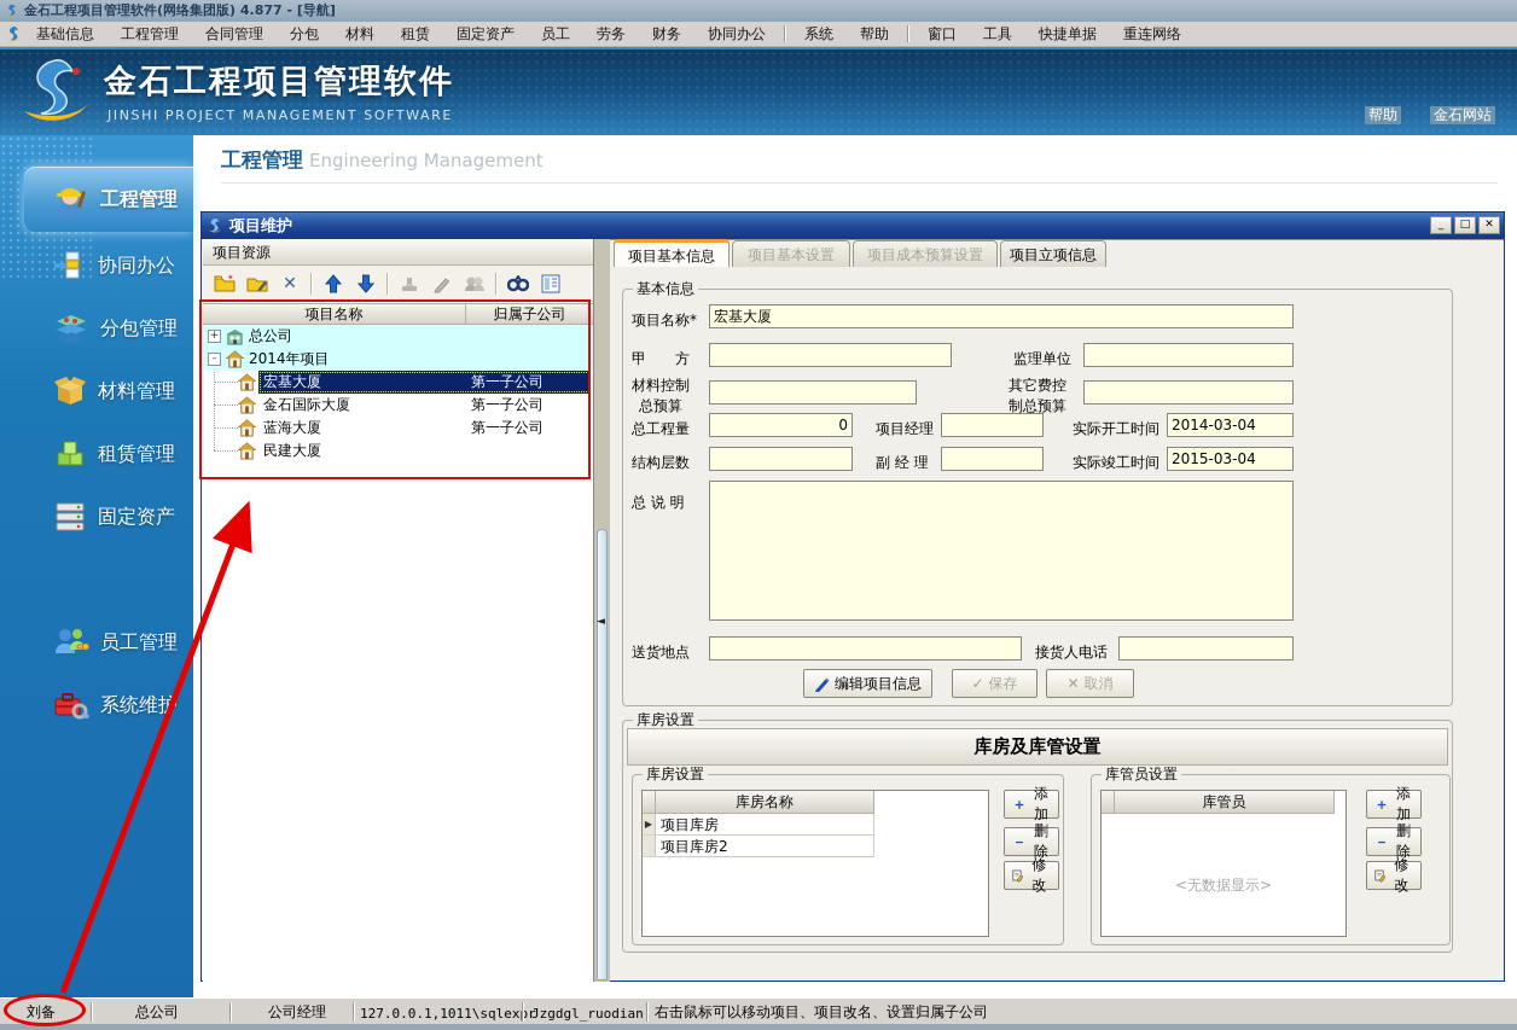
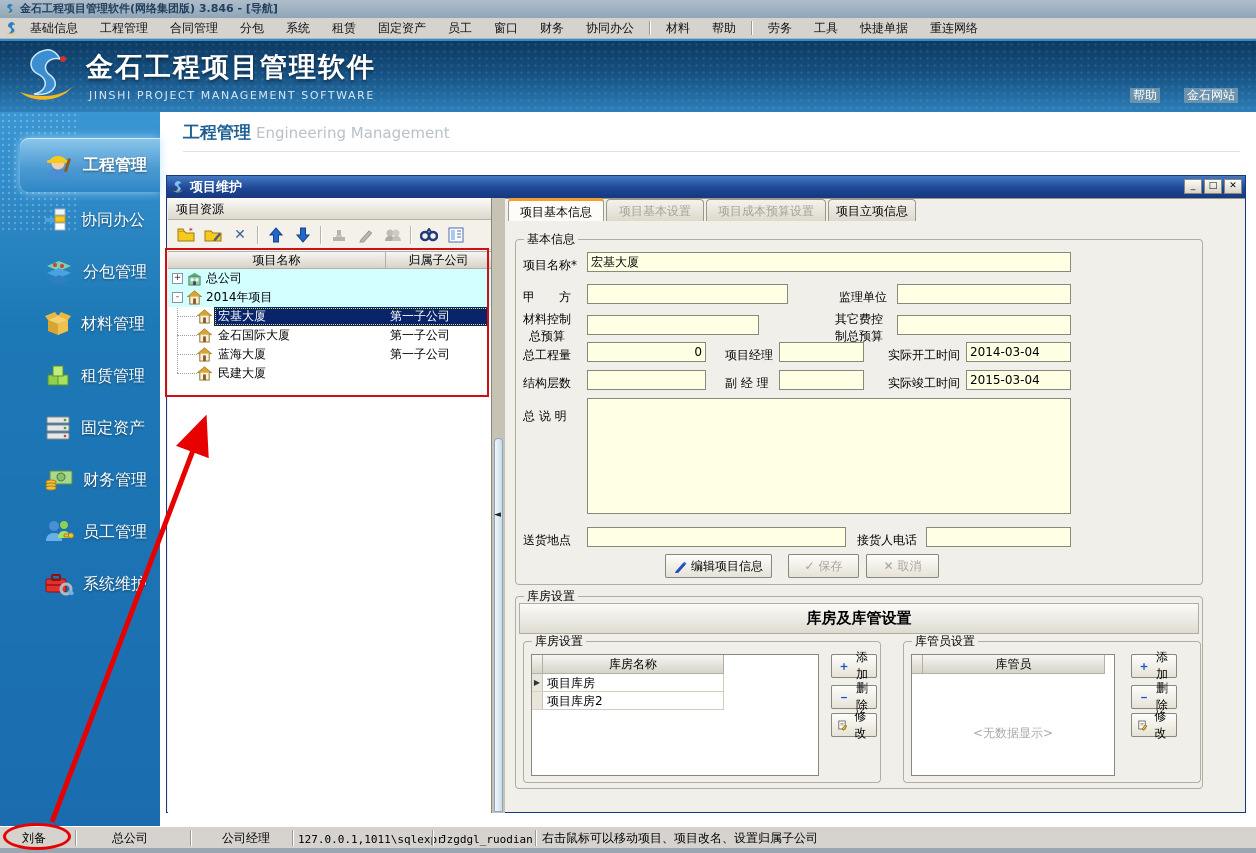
- 金石工程项目管理软件(网络集团版) 4.877 - [导航]
+ 金石工程项目管理软件(网络集团版) 3.846 - [导航]
  基础信息
  工程管理
  合同管理
  分包
- 材料
+ 系统
  租赁
  固定资产
  员工
- 劳务
+ 窗口
  财务
  协同办公
- 系统
+ 材料
  帮助
- 窗口
+ 劳务
  工具
  快捷单据
  重连网络
  金石工程项目管理软件
  JINSHI PROJECT MANAGEMENT SOFTWARE
  帮助
  金石网站
  工程管理
  协同办公
  分包管理
  材料管理
  租赁管理
  固定资产
+ 财务管理
  员工管理
  系统维护
  工程管理
  Engineering Management
  项目维护
  _
  □
  ✕
  项目资源
  *
  ✕
  项目名称
  归属子公司
  +
  总公司
  -
  2014年项目
  宏基大厦
  第一子公司
  金石国际大厦
  第一子公司
  蓝海大厦
  第一子公司
  民建大厦
  ◄
  项目基本信息
  项目基本设置
  项目成本预算设置
  项目立项信息
  基本信息
  项目名称*
  宏基大厦
  甲 方
  监理单位
  材料控制
  总预算
  其它费控
  制总预算
  总工程量
  0
  项目经理
  实际开工时间
  2014-03-04
  结构层数
  副 经 理
  实际竣工时间
  2015-03-04
  总 说 明
  送货地点
  接货人电话
  编辑项目信息
  ✓
  保存
  ✕
  取消
  库房设置
  库房及库管设置
  库房设置
  库房名称
  ▶
  项目库房
  项目库房2
  ＋
  添加
  －
  删除
  修改
  库管员设置
  库管员
  <无数据显示>
  ＋
  添加
  －
  删除
  修改
  刘备
  总公司
  公司经理
  127.0.0.1,1011\sqlexr
  Jzgdgl_ruodian
  右击鼠标可以移动项目、项目改名、设置归属子公司
